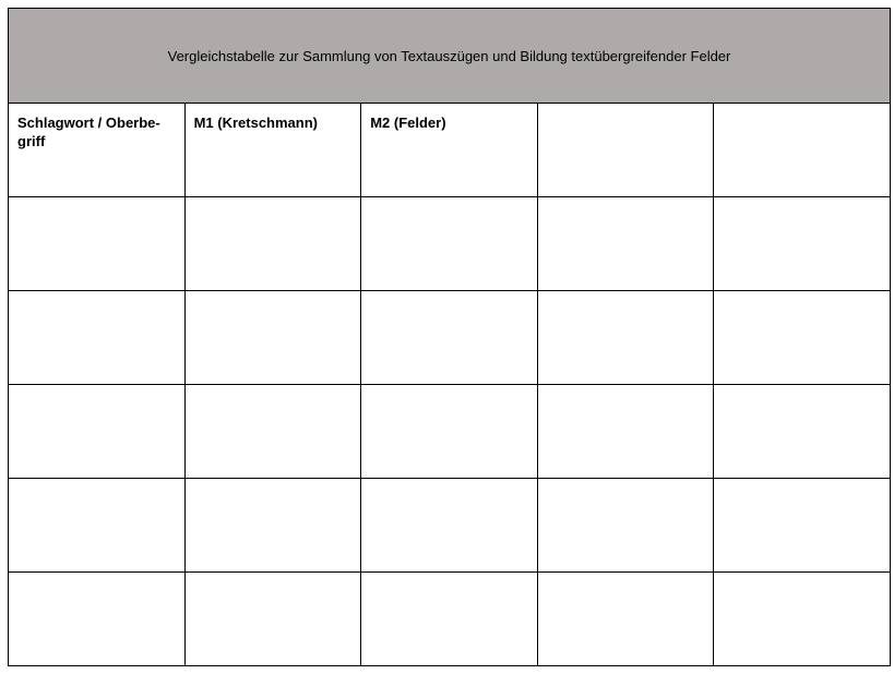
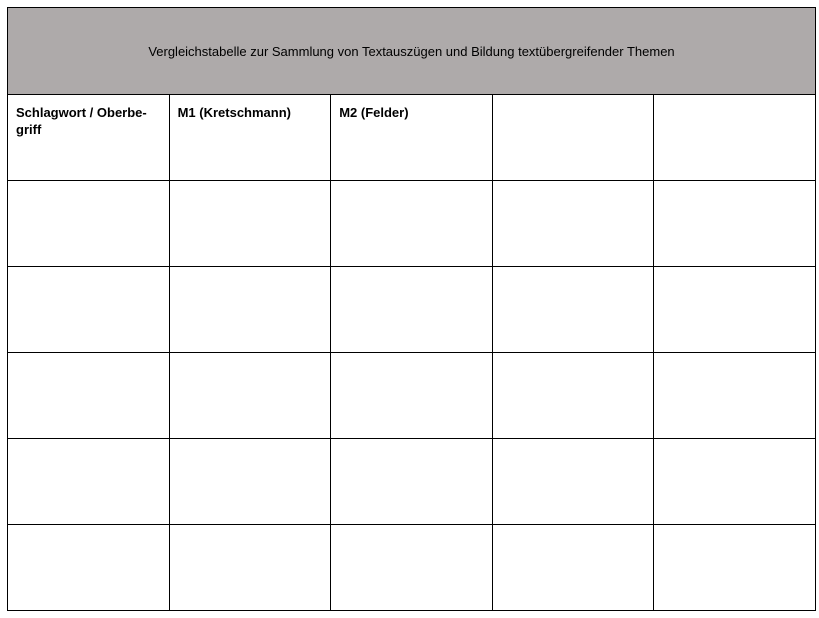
- Vergleichstabelle zur Sammlung von Textauszügen und Bildung textübergreifender Felder
+ Vergleichstabelle zur Sammlung von Textauszügen und Bildung textübergreifender Themen
  Schlagwort / Oberbe-griff	M1 (Kretschmann)	M2 (Felder)
